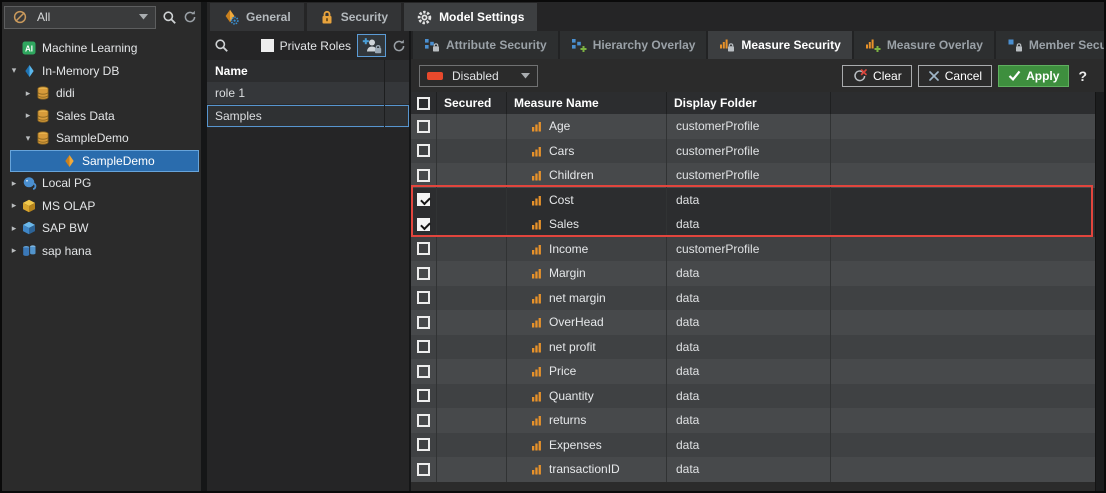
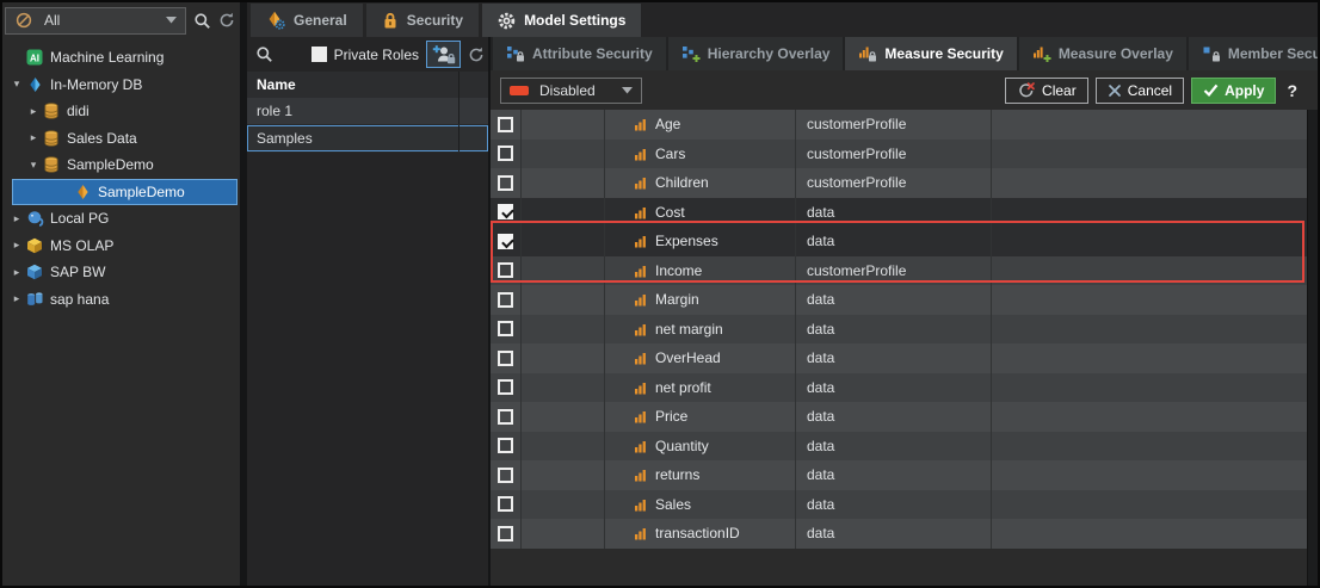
  All
  AI
  Machine Learning
  ▾
  In-Memory DB
  ▸
  didi
  ▸
  Sales Data
  ▾
  SampleDemo
  SampleDemo
  ▸
  Local PG
  ▸
  MS OLAP
  ▸
  SAP BW
  ▸
  sap hana
  General
  Security
  Model Settings
  Private Roles
  Name
  role 1
  Samples
  Attribute Security
  Hierarchy Overlay
  Measure Security
  Measure Overlay
  Member Secu
  Disabled
  Clear
  Cancel
  Apply
  ?
- Secured
- Measure Name
- Display Folder
  Age
  customerProfile
  Cars
  customerProfile
  Children
  customerProfile
  Cost
  data
- Sales
+ Expenses
  data
  Income
  customerProfile
  Margin
  data
  net margin
  data
  OverHead
  data
  net profit
  data
  Price
  data
  Quantity
  data
  returns
  data
- Expenses
+ Sales
  data
  transactionID
  data
